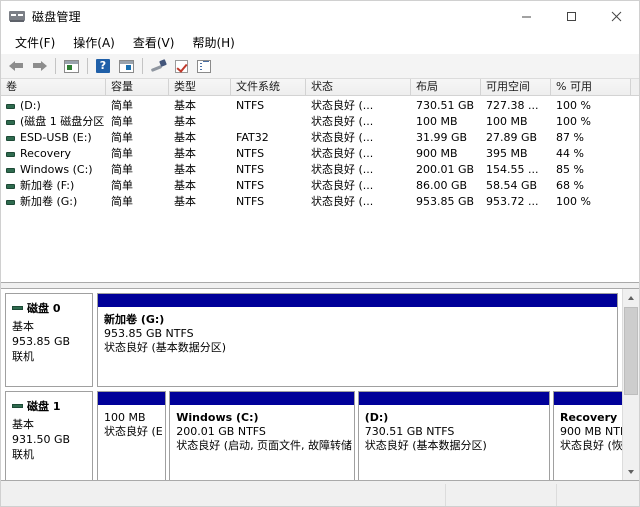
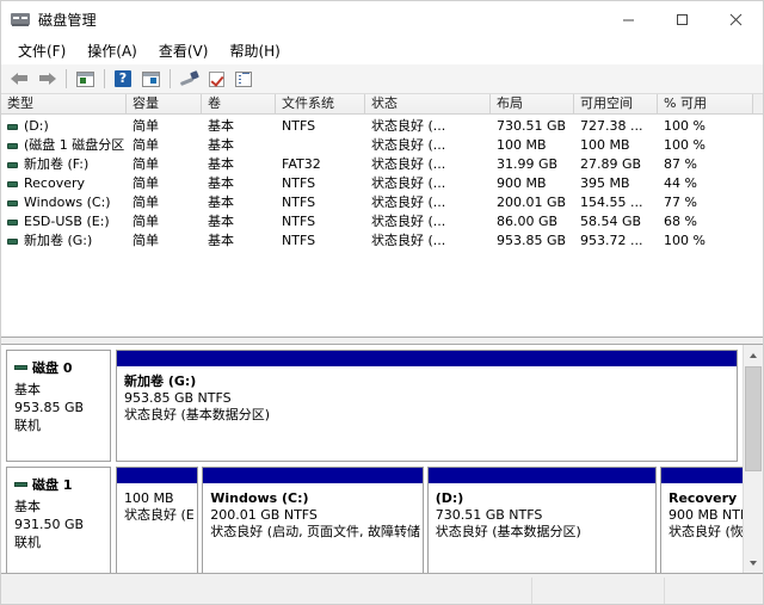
  磁盘管理
  文件(F)
  操作(A)
  查看(V)
  帮助(H)
  ?
- 卷
+ 类型
  容量
- 类型
+ 卷
  文件系统
  状态
  布局
  可用空间
  % 可用
  (D:)
  简单
  基本
  NTFS
  状态良好 (...
  730.51 GB
  727.38 ...
  100 %
  (磁盘 1 磁盘分区
  简单
  基本
  状态良好 (...
  100 MB
  100 MB
  100 %
- ESD-USB (E:)
+ 新加卷 (F:)
  简单
  基本
  FAT32
  状态良好 (...
  31.99 GB
  27.89 GB
  87 %
  Recovery
  简单
  基本
  NTFS
  状态良好 (...
  900 MB
  395 MB
  44 %
  Windows (C:)
  简单
  基本
  NTFS
  状态良好 (...
  200.01 GB
  154.55 ...
- 85 %
+ 77 %
- 新加卷 (F:)
+ ESD-USB (E:)
  简单
  基本
  NTFS
  状态良好 (...
  86.00 GB
  58.54 GB
  68 %
  新加卷 (G:)
  简单
  基本
  NTFS
  状态良好 (...
  953.85 GB
  953.72 ...
  100 %
  磁盘 0
  基本
  953.85 GB
  联机
  新加卷 (G:)
  953.85 GB NTFS
  状态良好 (基本数据分区)
  磁盘 1
  基本
  931.50 GB
  联机
  100 MB
  状态良好 (E
  Windows (C:)
  200.01 GB NTFS
  状态良好 (启动, 页面文件, 故障转储
  (D:)
  730.51 GB NTFS
  状态良好 (基本数据分区)
  Recovery
  900 MB NT
